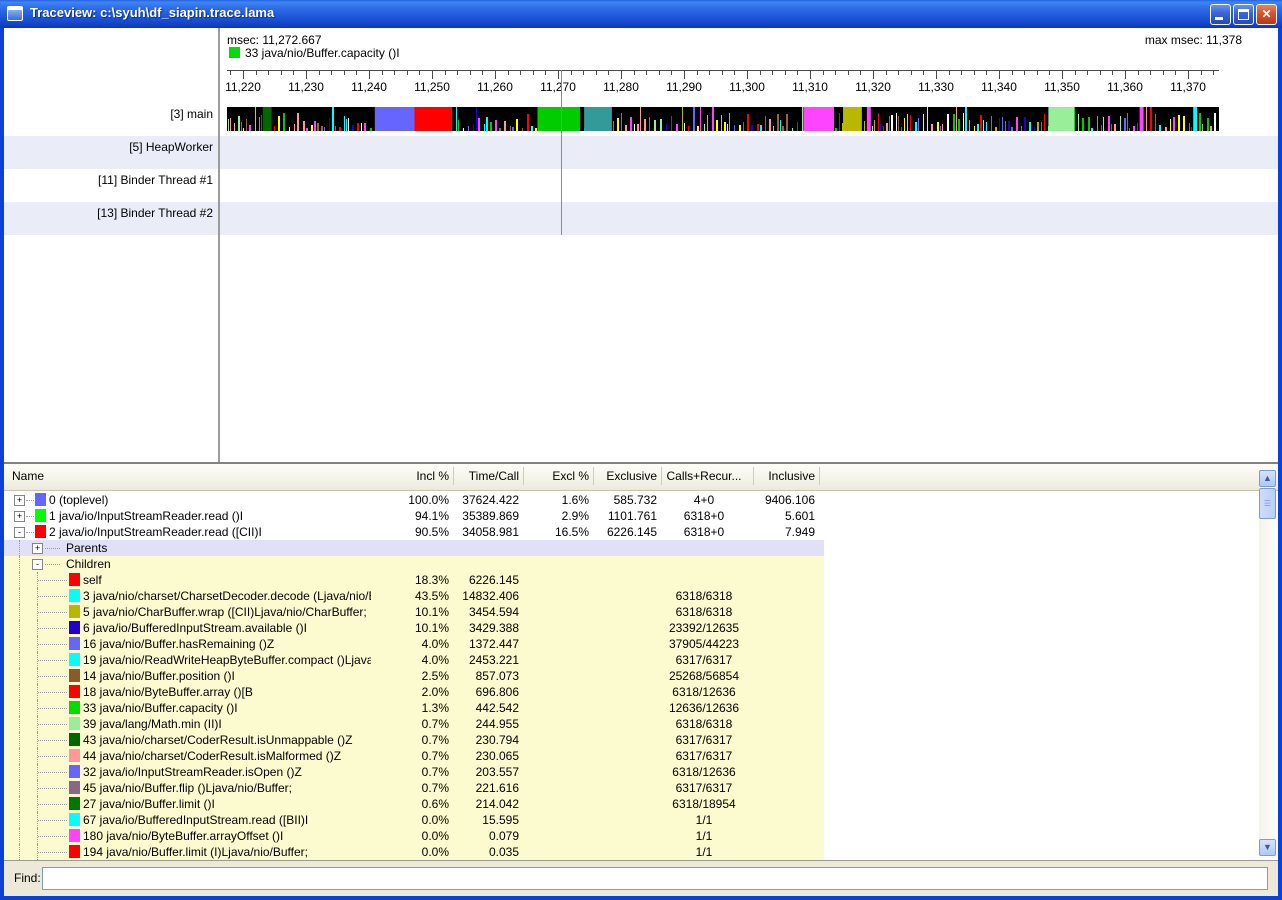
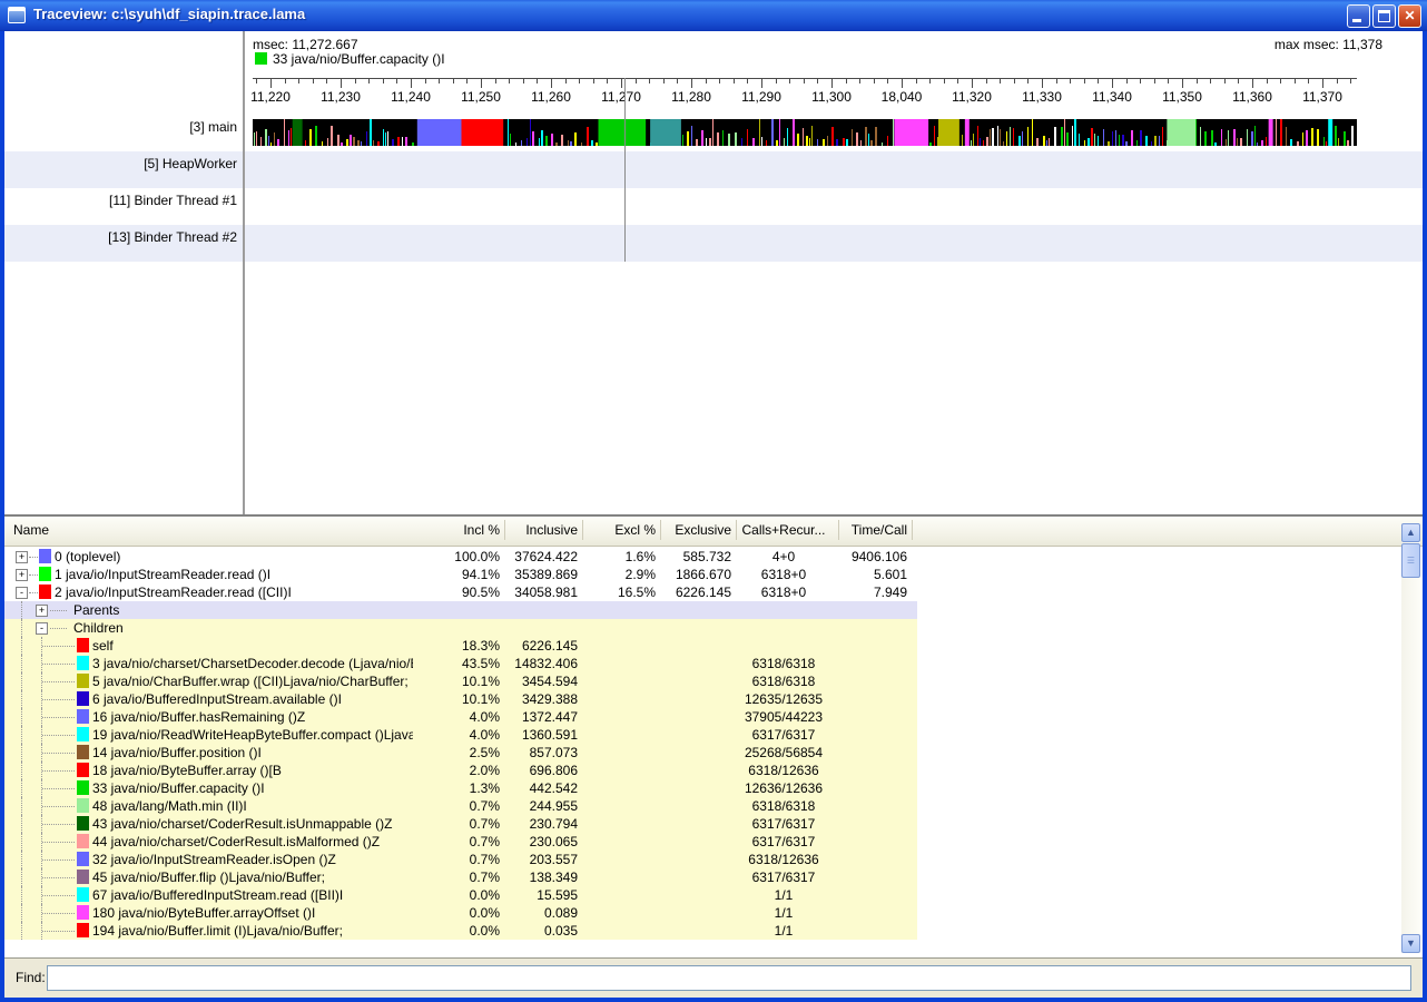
  Traceview: c:\syuh\df_siapin.trace.lama
  ✕
  [3] main
  [5] HeapWorker
  [11] Binder Thread #1
  [13] Binder Thread #2
  msec: 11,272.667
  33 java/nio/Buffer.capacity ()I
  max msec: 11,378
  11,220
  11,230
  11,240
  11,250
  11,260
  11,270
  11,280
  11,290
  11,300
- 11,310
+ 18,040
  11,320
  11,330
  11,340
  11,350
  11,360
  11,370
  Name
  Incl %
- Time/Call
+ Inclusive
  Excl %
  Exclusive
  Calls+Recur...
- Inclusive
+ Time/Call
  +
  0 (toplevel)
  100.0%
  37624.422
  1.6%
  585.732
  4+0
  9406.106
  +
  1 java/io/InputStreamReader.read ()I
  94.1%
  35389.869
  2.9%
- 1101.761
+ 1866.670
  6318+0
  5.601
  -
  2 java/io/InputStreamReader.read ([CII)I
  90.5%
  34058.981
  16.5%
  6226.145
  6318+0
  7.949
  +
  Parents
  -
  Children
  self
  18.3%
  6226.145
  3 java/nio/charset/CharsetDecoder.decode (Ljava/nio/
  43.5%
  14832.406
  6318/6318
  5 java/nio/CharBuffer.wrap ([CII)Ljava/nio/CharBuffer;
  10.1%
  3454.594
  6318/6318
  6 java/io/BufferedInputStream.available ()I
  10.1%
  3429.388
- 23392/12635
+ 12635/12635
  16 java/nio/Buffer.hasRemaining ()Z
  4.0%
  1372.447
  37905/44223
  19 java/nio/ReadWriteHeapByteBuffer.compact ()Ljava
  4.0%
- 2453.221
+ 1360.591
  6317/6317
  14 java/nio/Buffer.position ()I
  2.5%
  857.073
  25268/56854
  18 java/nio/ByteBuffer.array ()[B
  2.0%
  696.806
  6318/12636
  33 java/nio/Buffer.capacity ()I
  1.3%
  442.542
  12636/12636
- 39 java/lang/Math.min (II)I
+ 48 java/lang/Math.min (II)I
  0.7%
  244.955
  6318/6318
  43 java/nio/charset/CoderResult.isUnmappable ()Z
  0.7%
  230.794
  6317/6317
  44 java/nio/charset/CoderResult.isMalformed ()Z
  0.7%
  230.065
  6317/6317
  32 java/io/InputStreamReader.isOpen ()Z
  0.7%
  203.557
  6318/12636
  45 java/nio/Buffer.flip ()Ljava/nio/Buffer;
  0.7%
- 221.616
+ 138.349
  6317/6317
- 27 java/nio/Buffer.limit ()I
- 0.6%
- 214.042
- 6318/18954
  67 java/io/BufferedInputStream.read ([BII)I
  0.0%
  15.595
  1/1
  180 java/nio/ByteBuffer.arrayOffset ()I
  0.0%
- 0.079
+ 0.089
  1/1
  194 java/nio/Buffer.limit (I)Ljava/nio/Buffer;
  0.0%
  0.035
  1/1
  ▲
  ☰
  ▼
  Find:
